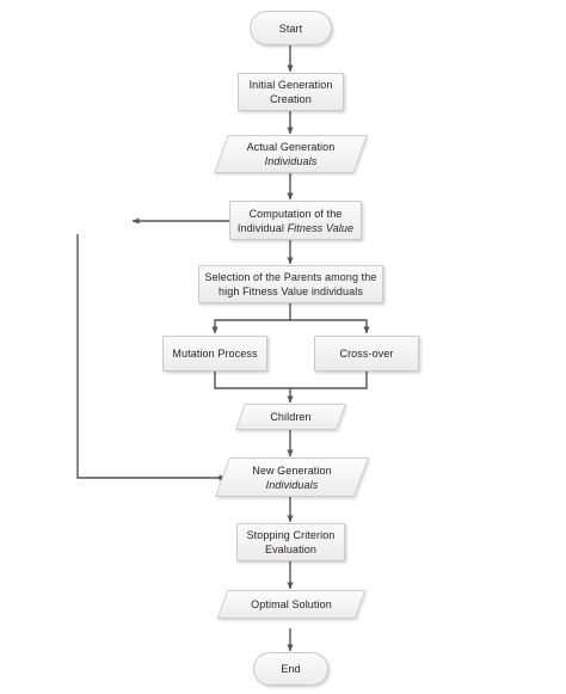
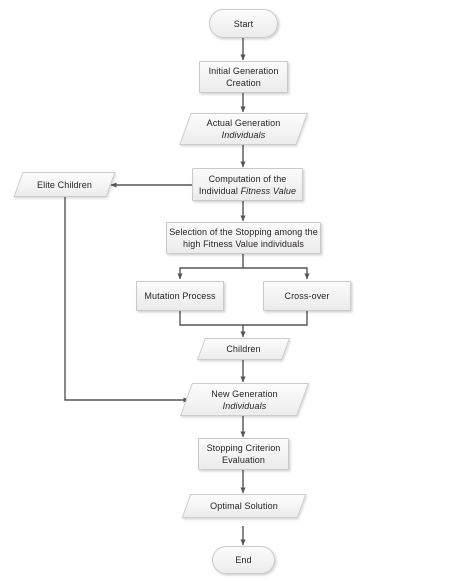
  Start
  Initial Generation
  Creation
  Actual Generation
  Individuals
  Computation of the
  Individual Fitness Value
+ Elite Children
- Selection of the Parents among the
+ Selection of the Stopping among the
  high Fitness Value individuals
  Mutation Process
  Cross-over
  Children
  New Generation
  Individuals
  Stopping Criterion
  Evaluation
  Optimal Solution
  End
